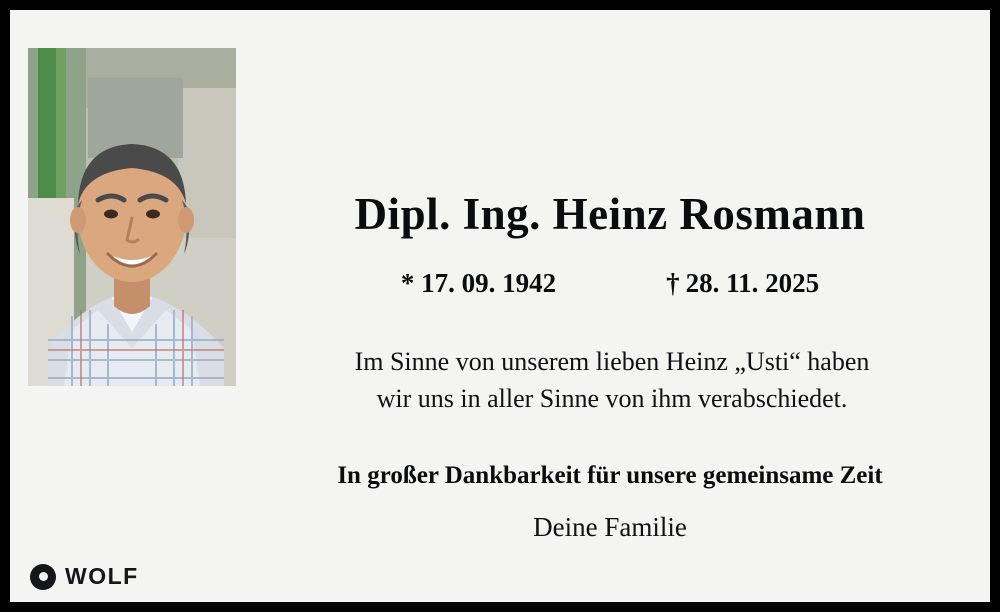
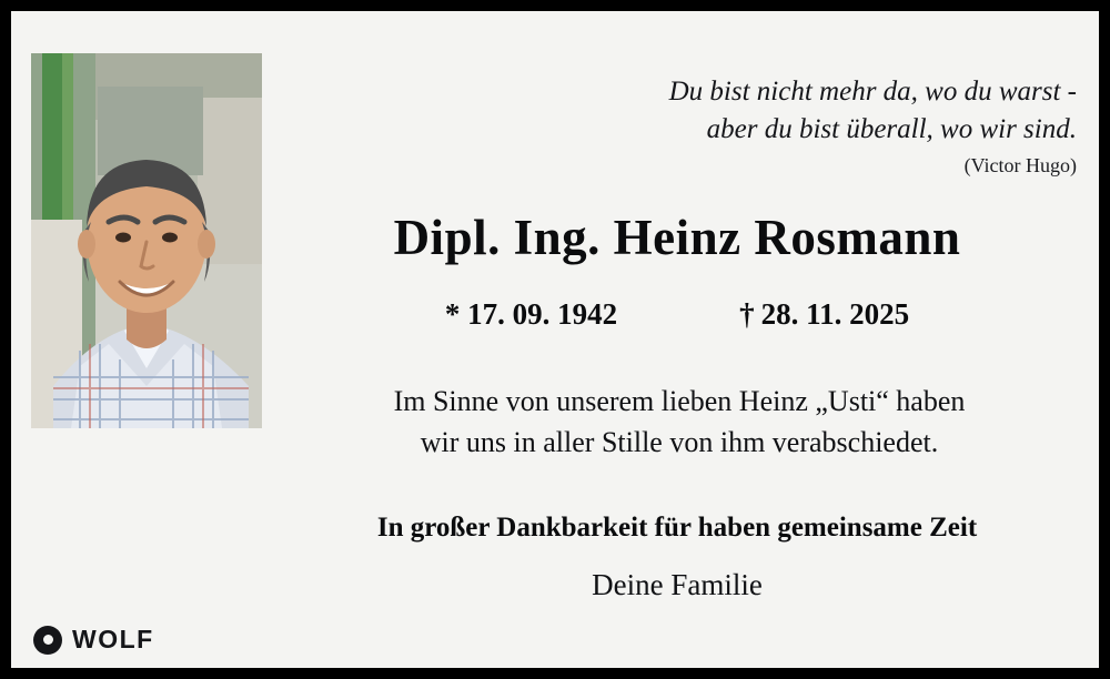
+ Du bist nicht mehr da, wo du warst -
+ aber du bist überall, wo wir sind.
+ (Victor Hugo)
  Dipl. Ing. Heinz Rosmann
  * 17. 09. 1942
  † 28. 11. 2025
  Im Sinne von unserem lieben Heinz „Usti“ haben
- wir uns in aller Sinne von ihm verabschiedet.
+ wir uns in aller Stille von ihm verabschiedet.
- In großer Dankbarkeit für unsere gemeinsame Zeit
+ In großer Dankbarkeit für haben gemeinsame Zeit
  Deine Familie
  WOLF
